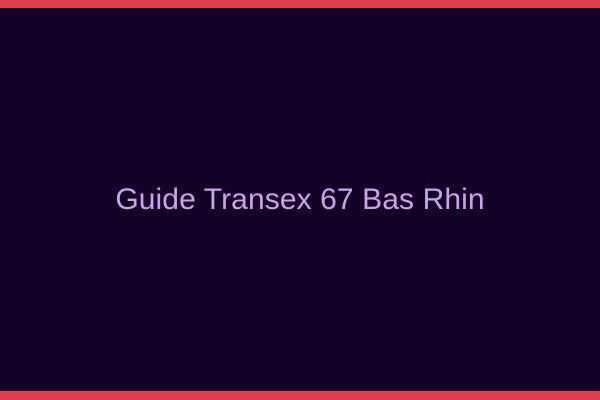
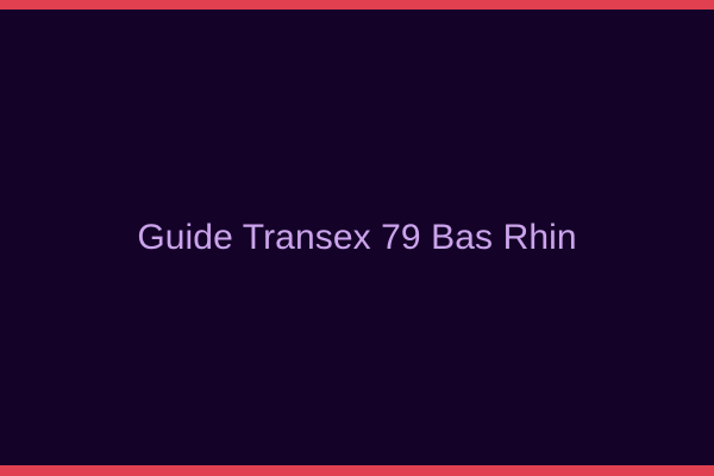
- Guide Transex 67 Bas Rhin
+ Guide Transex 79 Bas Rhin
